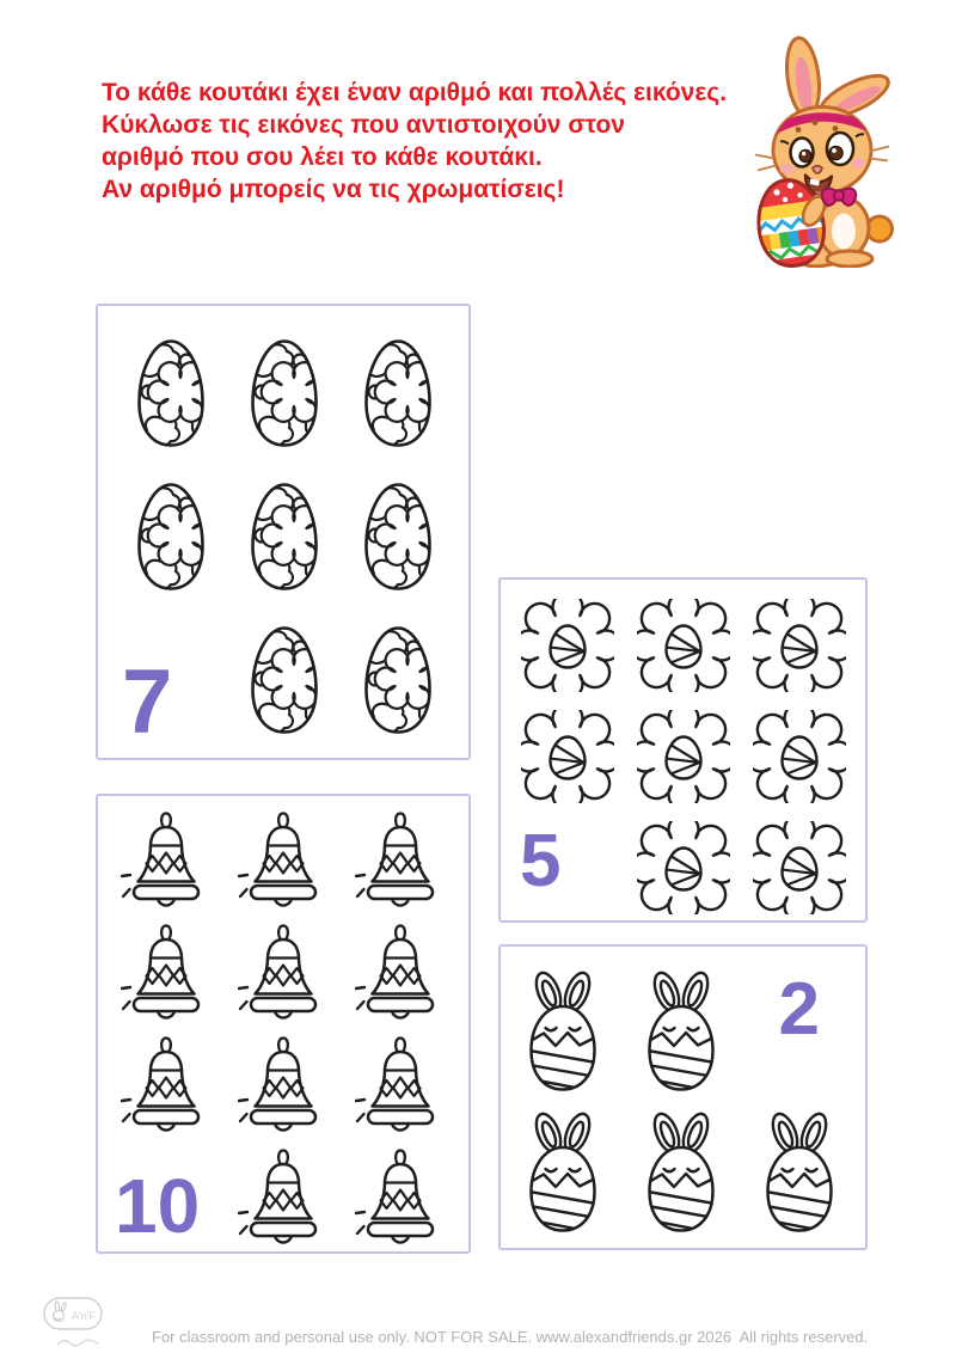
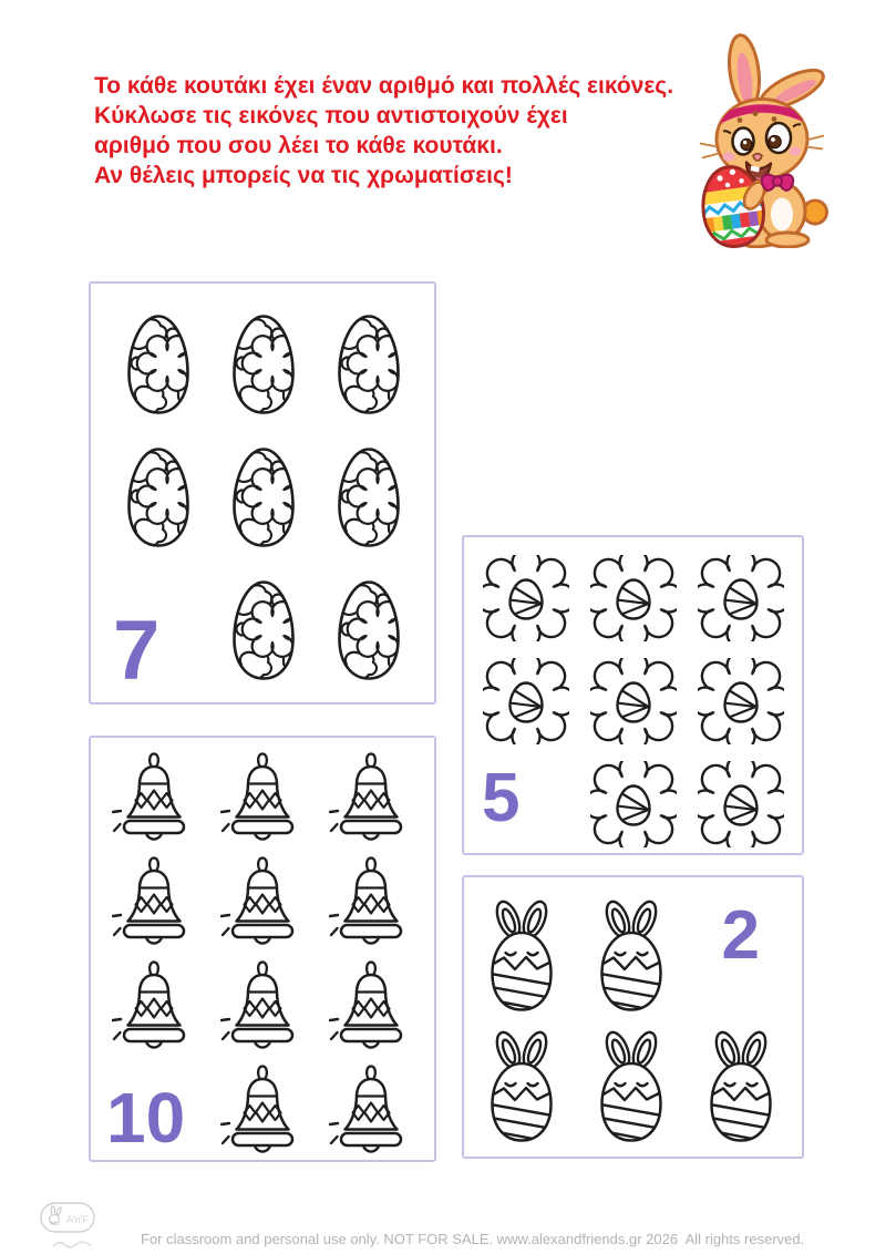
  Το κάθε κουτάκι έχει έναν αριθμό και πολλές εικόνες.
- Κύκλωσε τις εικόνες που αντιστοιχούν στον
+ Κύκλωσε τις εικόνες που αντιστοιχούν έχει
  αριθμό που σου λέει το κάθε κουτάκι.
- Αν αριθμό μπορείς να τις χρωματίσεις!
+ Αν θέλεις μπορείς να τις χρωματίσεις!
  7
  5
  10
  2
  A'n'F
  For classroom and personal use only. NOT FOR SALE. www.alexandfriends.gr 2026 All rights reserved.
